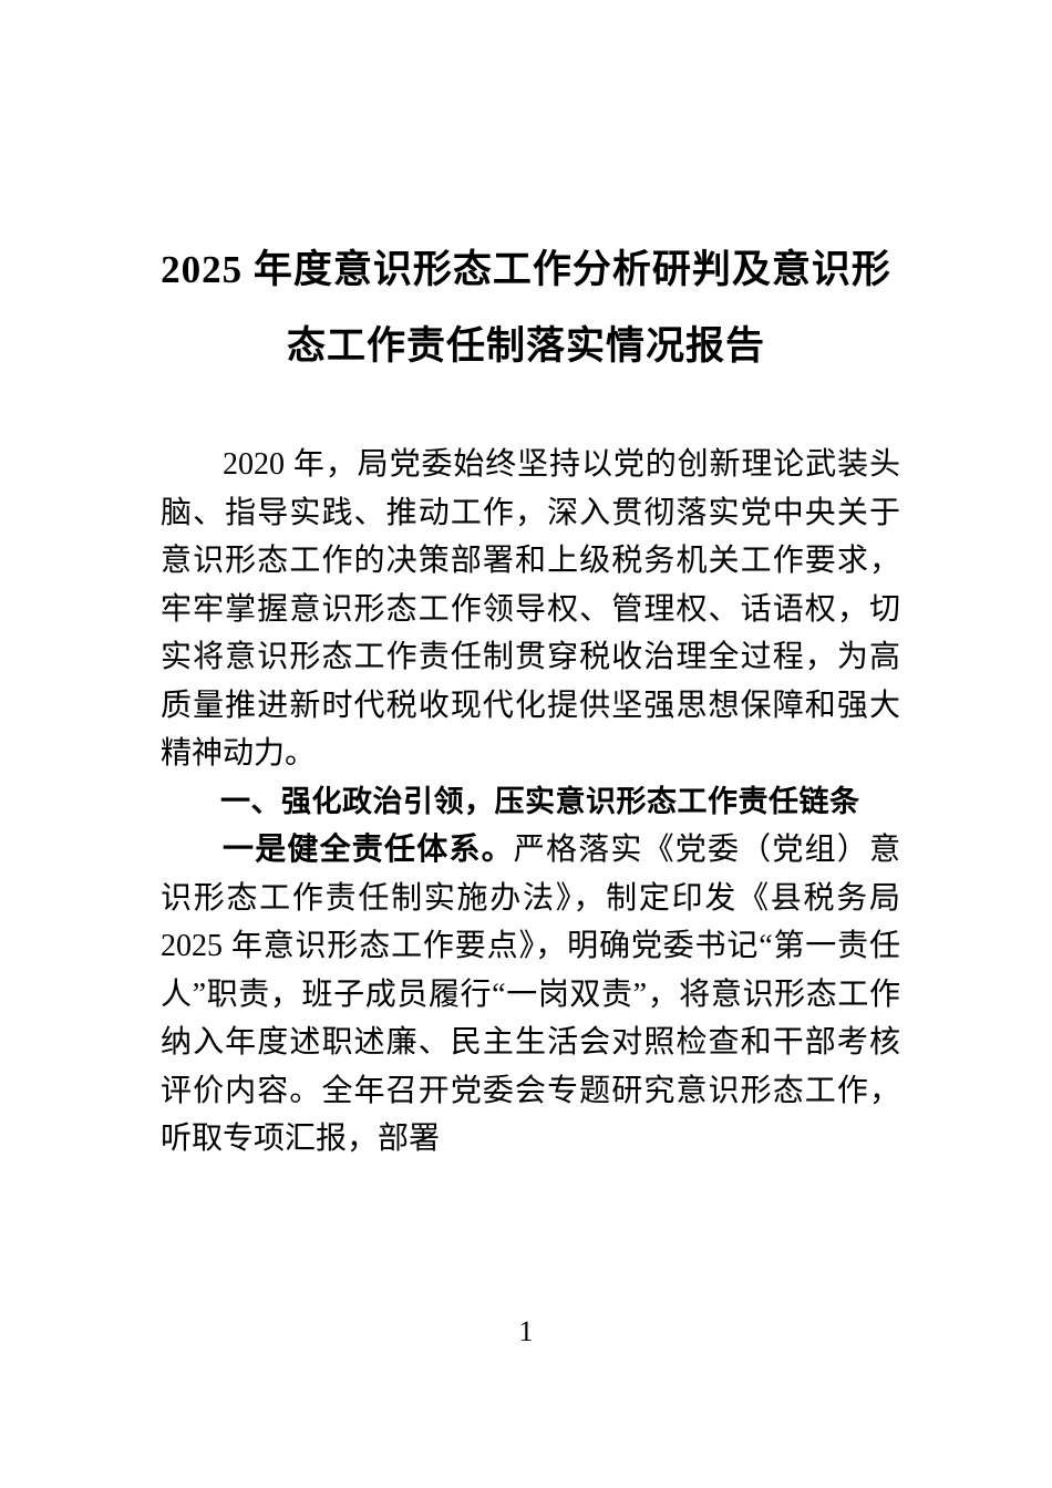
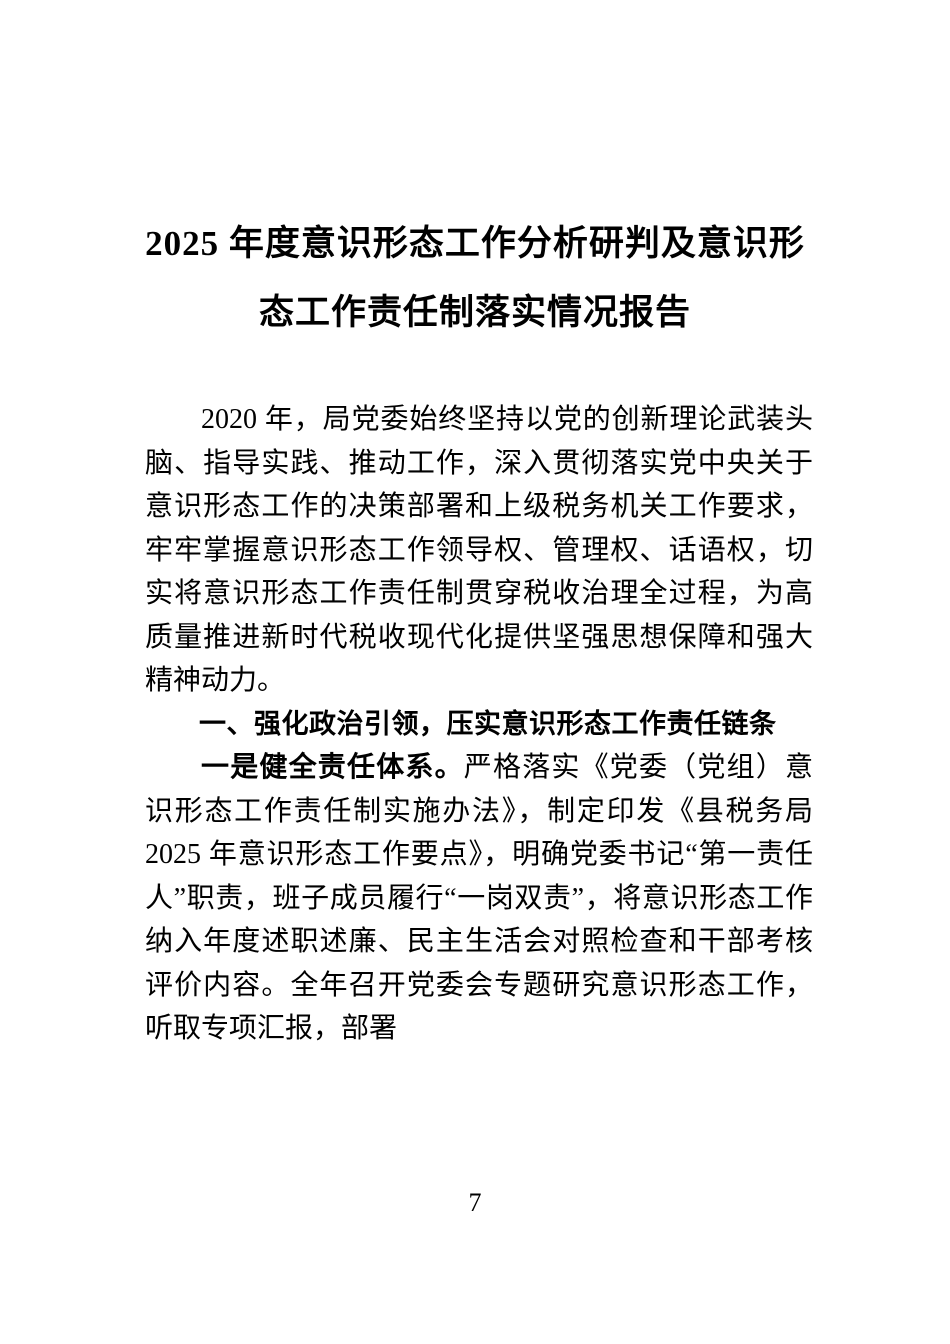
  2025 年度意识形态工作分析研判及意识形态工作责任制落实情况报告
  2020 年，局党委始终坚持以党的创新理论武装头脑、指导实践、推动工作，深入贯彻落实党中央关于意识形态工作的决策部署和上级税务机关工作要求，牢牢掌握意识形态工作领导权、管理权、话语权，切实将意识形态工作责任制贯穿税收治理全过程，为高质量推进新时代税收现代化提供坚强思想保障和强大精神动力。
  一、强化政治引领，压实意识形态工作责任链条
  一是健全责任体系。严格落实《党委（党组）意识形态工作责任制实施办法》，制定印发《县税务局 2025 年意识形态工作要点》，明确党委书记“第一责任人”职责，班子成员履行“一岗双责”，将意识形态工作纳入年度述职述廉、民主生活会对照检查和干部考核评价内容。全年召开党委会专题研究意识形态工作，听取专项汇报，部署
- 1
+ 7
